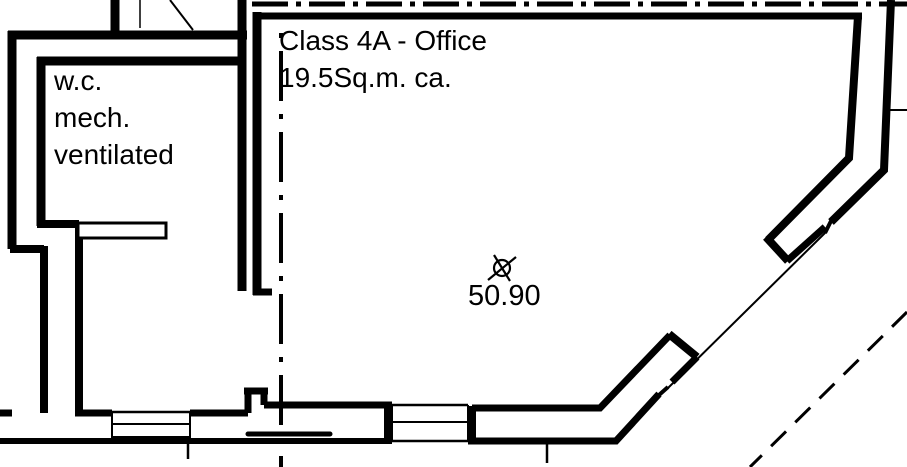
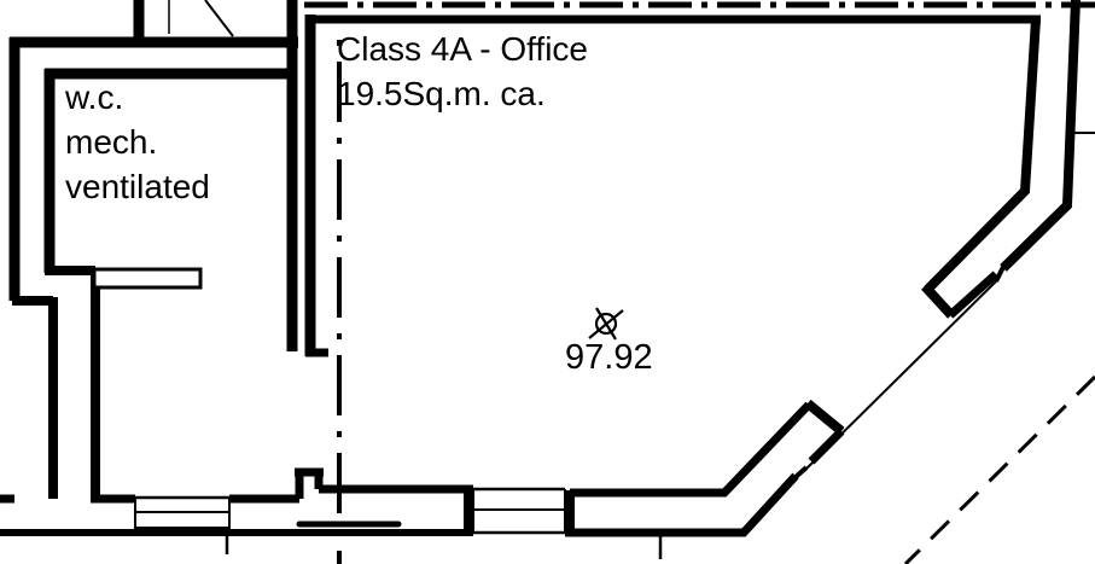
  Class 4A - Office
  19.5Sq.m. ca.
  w.c.
  mech.
  ventilated
- 50.90
+ 97.92
